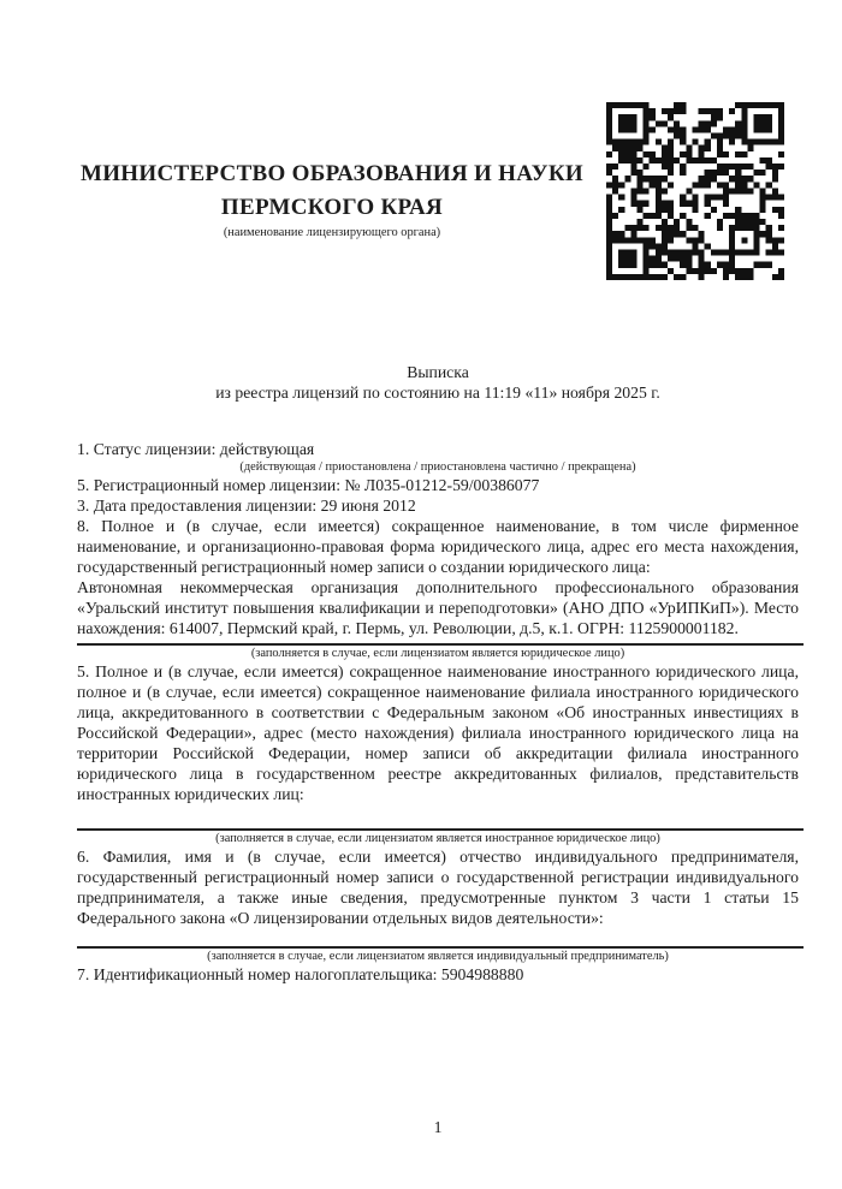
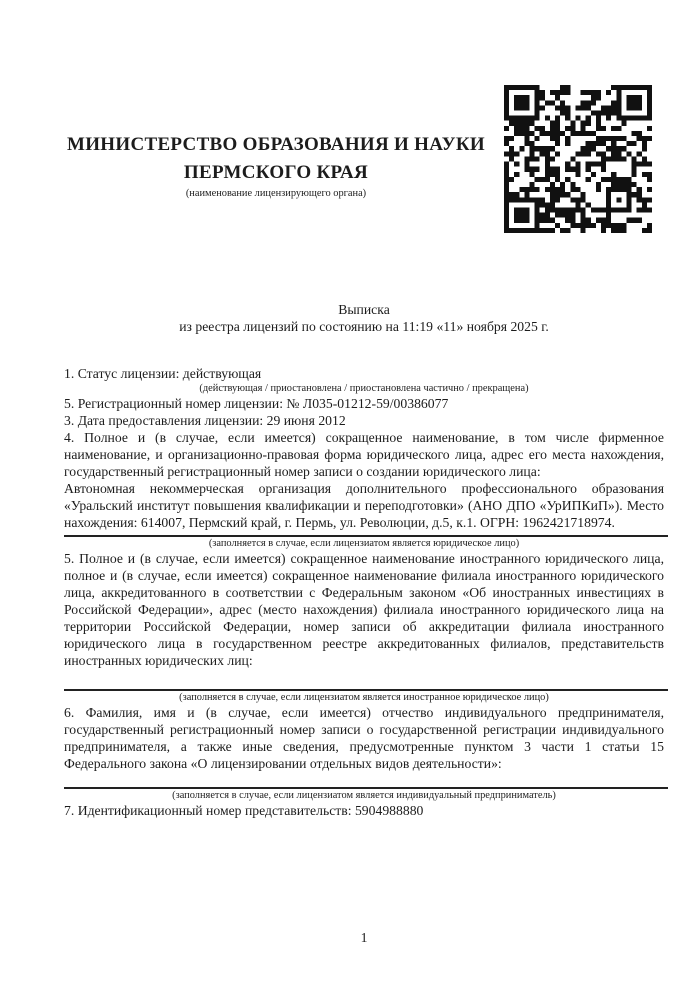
  МИНИСТЕРСТВО ОБРАЗОВАНИЯ И НАУКИ
  ПЕРМСКОГО КРАЯ
  (наименование лицензирующего органа)
  Выписка
  из реестра лицензий по состоянию на 11:19 «11» ноября 2025 г.
  1. Статус лицензии: действующая
  (действующая / приостановлена / приостановлена частично / прекращена)
  5. Регистрационный номер лицензии: № Л035-01212-59/00386077
  3. Дата предоставления лицензии: 29 июня 2012
- 8. Полное и (в случае, если имеется) сокращенное наименование, в том числе фирменное наименование, и организационно-правовая форма юридического лица, адрес его места нахождения, государственный регистрационный номер записи о создании юридического лица:
+ 4. Полное и (в случае, если имеется) сокращенное наименование, в том числе фирменное наименование, и организационно-правовая форма юридического лица, адрес его места нахождения, государственный регистрационный номер записи о создании юридического лица:
- Автономная некоммерческая организация дополнительного профессионального образования «Уральский институт повышения квалификации и переподготовки» (АНО ДПО «УрИПКиП»). Место нахождения: 614007, Пермский край, г. Пермь, ул. Революции, д.5, к.1. ОГРН: 1125900001182.
+ Автономная некоммерческая организация дополнительного профессионального образования «Уральский институт повышения квалификации и переподготовки» (АНО ДПО «УрИПКиП»). Место нахождения: 614007, Пермский край, г. Пермь, ул. Революции, д.5, к.1. ОГРН: 1962421718974.
  (заполняется в случае, если лицензиатом является юридическое лицо)
  5. Полное и (в случае, если имеется) сокращенное наименование иностранного юридического лица, полное и (в случае, если имеется) сокращенное наименование филиала иностранного юридического лица, аккредитованного в соответствии с Федеральным законом «Об иностранных инвестициях в Российской Федерации», адрес (место нахождения) филиала иностранного юридического лица на территории Российской Федерации, номер записи об аккредитации филиала иностранного юридического лица в государственном реестре аккредитованных филиалов, представительств иностранных юридических лиц:
  (заполняется в случае, если лицензиатом является иностранное юридическое лицо)
  6. Фамилия, имя и (в случае, если имеется) отчество индивидуального предпринимателя, государственный регистрационный номер записи о государственной регистрации индивидуального предпринимателя, а также иные сведения, предусмотренные пунктом 3 части 1 статьи 15 Федерального закона «О лицензировании отдельных видов деятельности»:
  (заполняется в случае, если лицензиатом является индивидуальный предприниматель)
- 7. Идентификационный номер налогоплательщика: 5904988880
+ 7. Идентификационный номер представительств: 5904988880
  1
